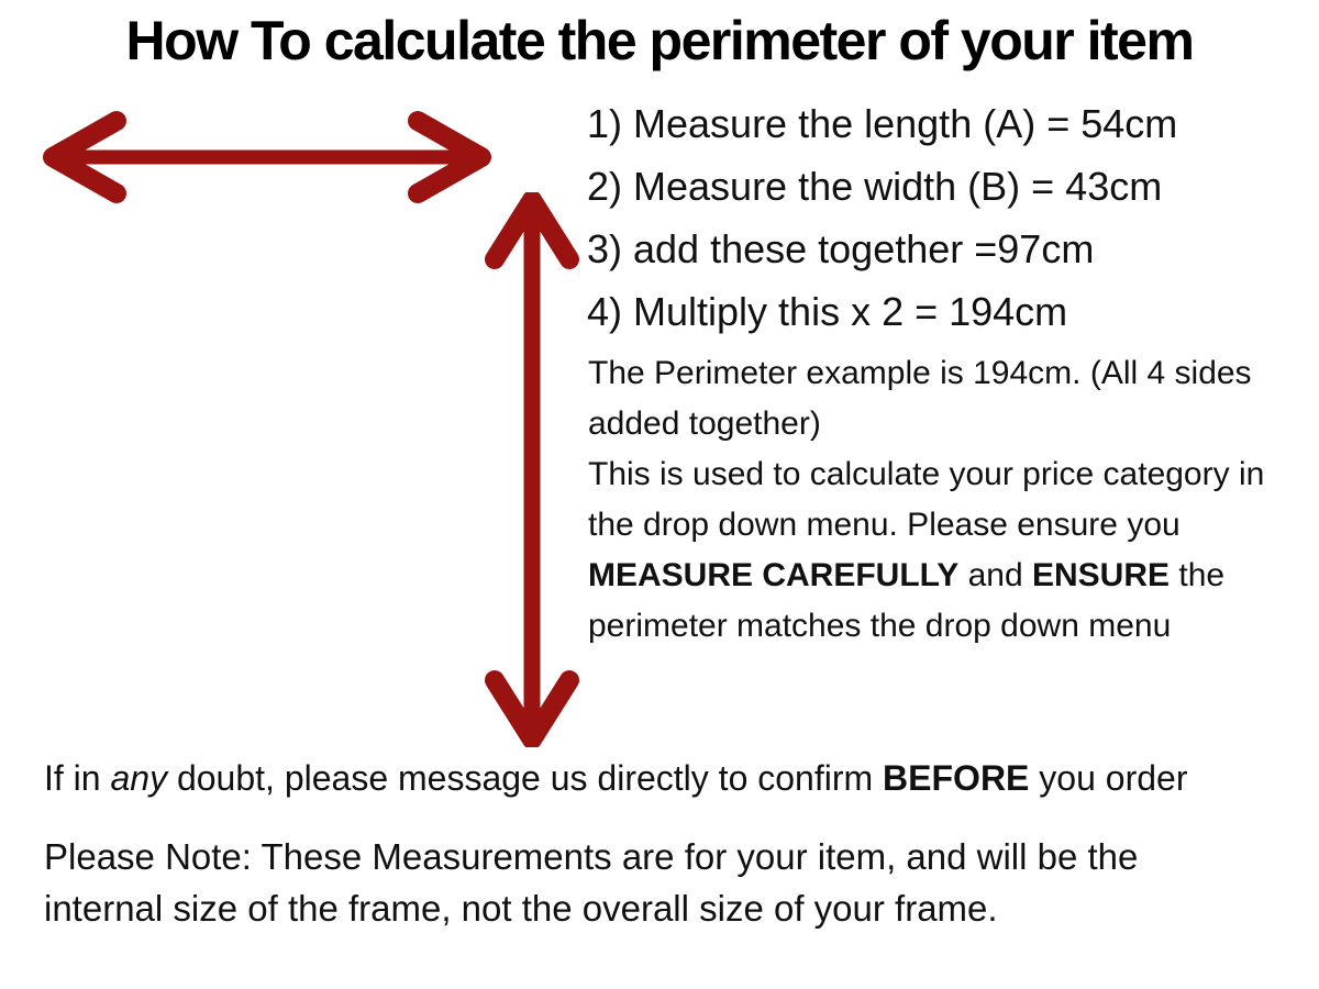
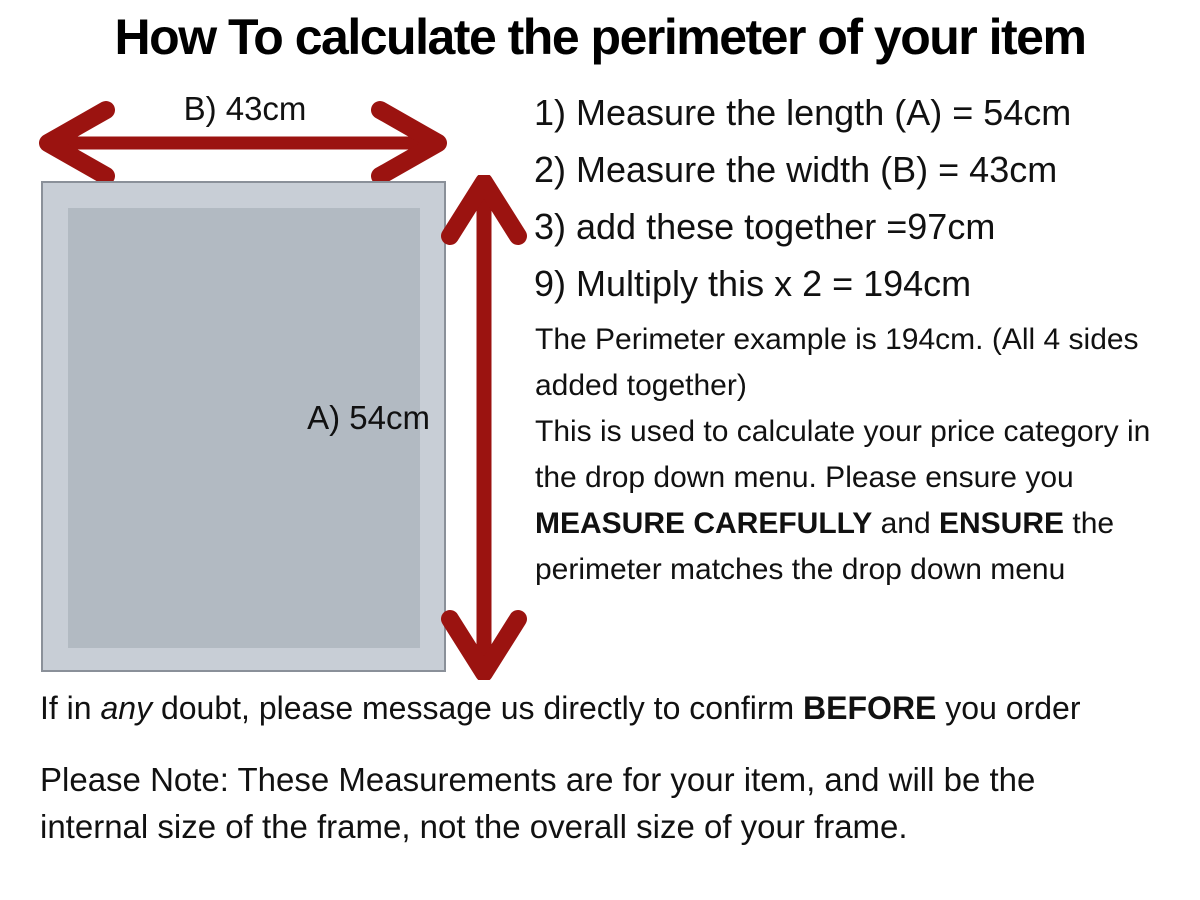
  How To calculate the perimeter of your item
+ B) 43cm
+ A) 54cm
  1) Measure the length (A) = 54cm
  2) Measure the width (B) = 43cm
  3) add these together =97cm
- 4) Multiply this x 2 = 194cm
+ 9) Multiply this x 2 = 194cm
  The Perimeter example is 194cm. (All 4 sides added together)
  This is used to calculate your price category in the drop down menu. Please ensure you MEASURE CAREFULLY and ENSURE the perimeter matches the drop down menu
  If in any doubt, please message us directly to confirm BEFORE you order
  Please Note: These Measurements are for your item, and will be the internal size of the frame, not the overall size of your frame.
